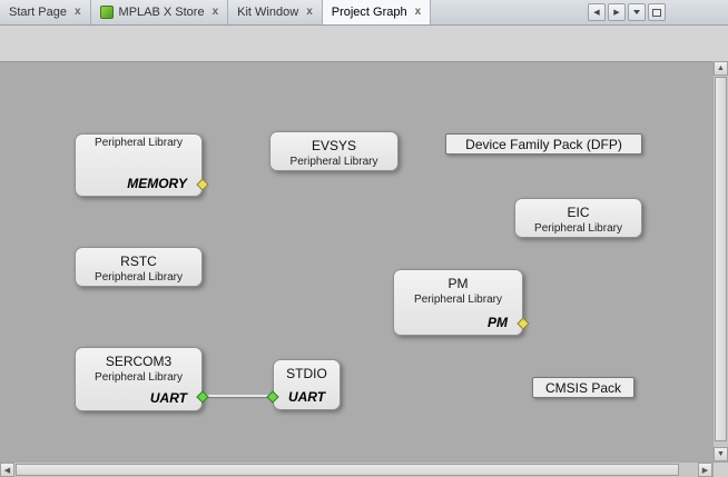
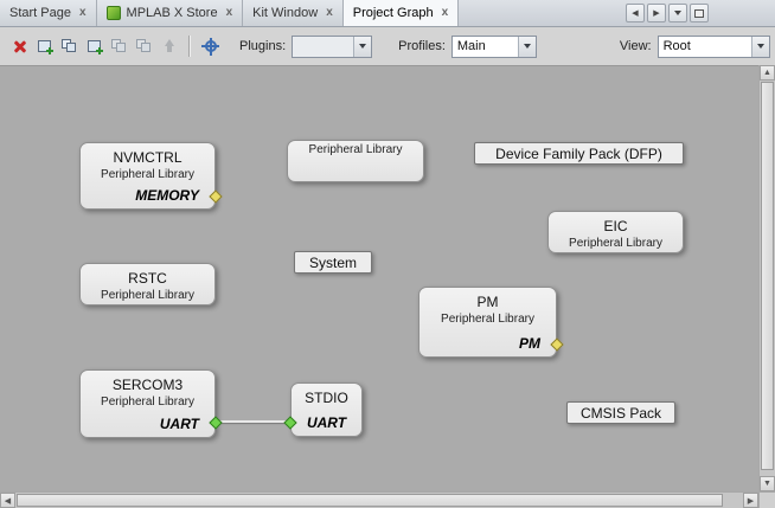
  Start Page
  x
  MPLAB X Store
  x
  Kit Window
  x
  Project Graph
  x
+ Plugins:
+ Profiles:
+ Main
+ View:
+ Root
+ NVMCTRL
  Peripheral Library
  MEMORY
- EVSYS
  Peripheral Library
  Device Family Pack (DFP)
  EIC
  Peripheral Library
  RSTC
  Peripheral Library
+ System
  PM
  Peripheral Library
  PM
  SERCOM3
  Peripheral Library
  UART
  STDIO
  UART
  CMSIS Pack
